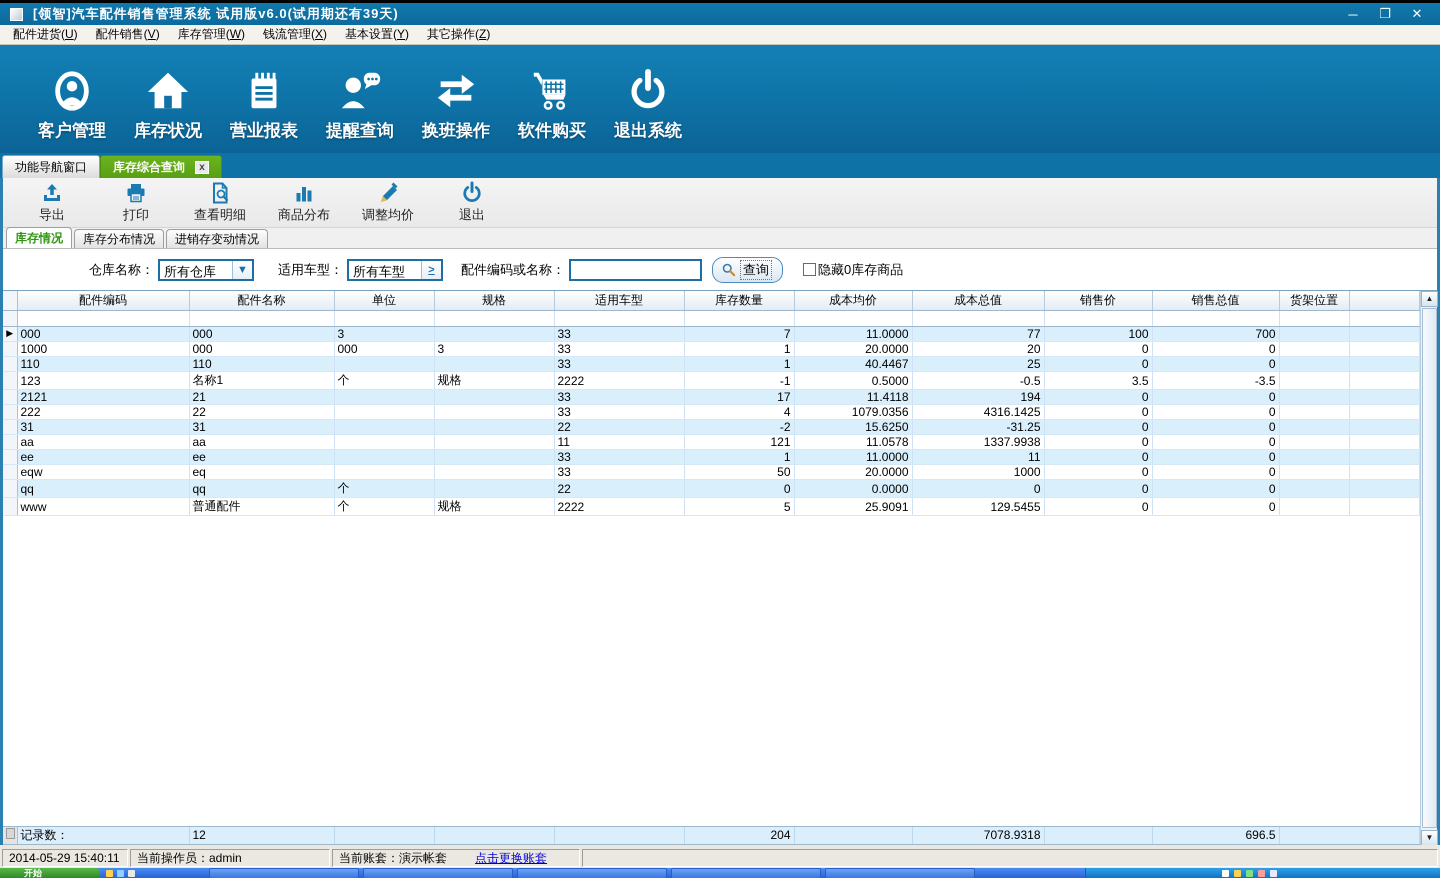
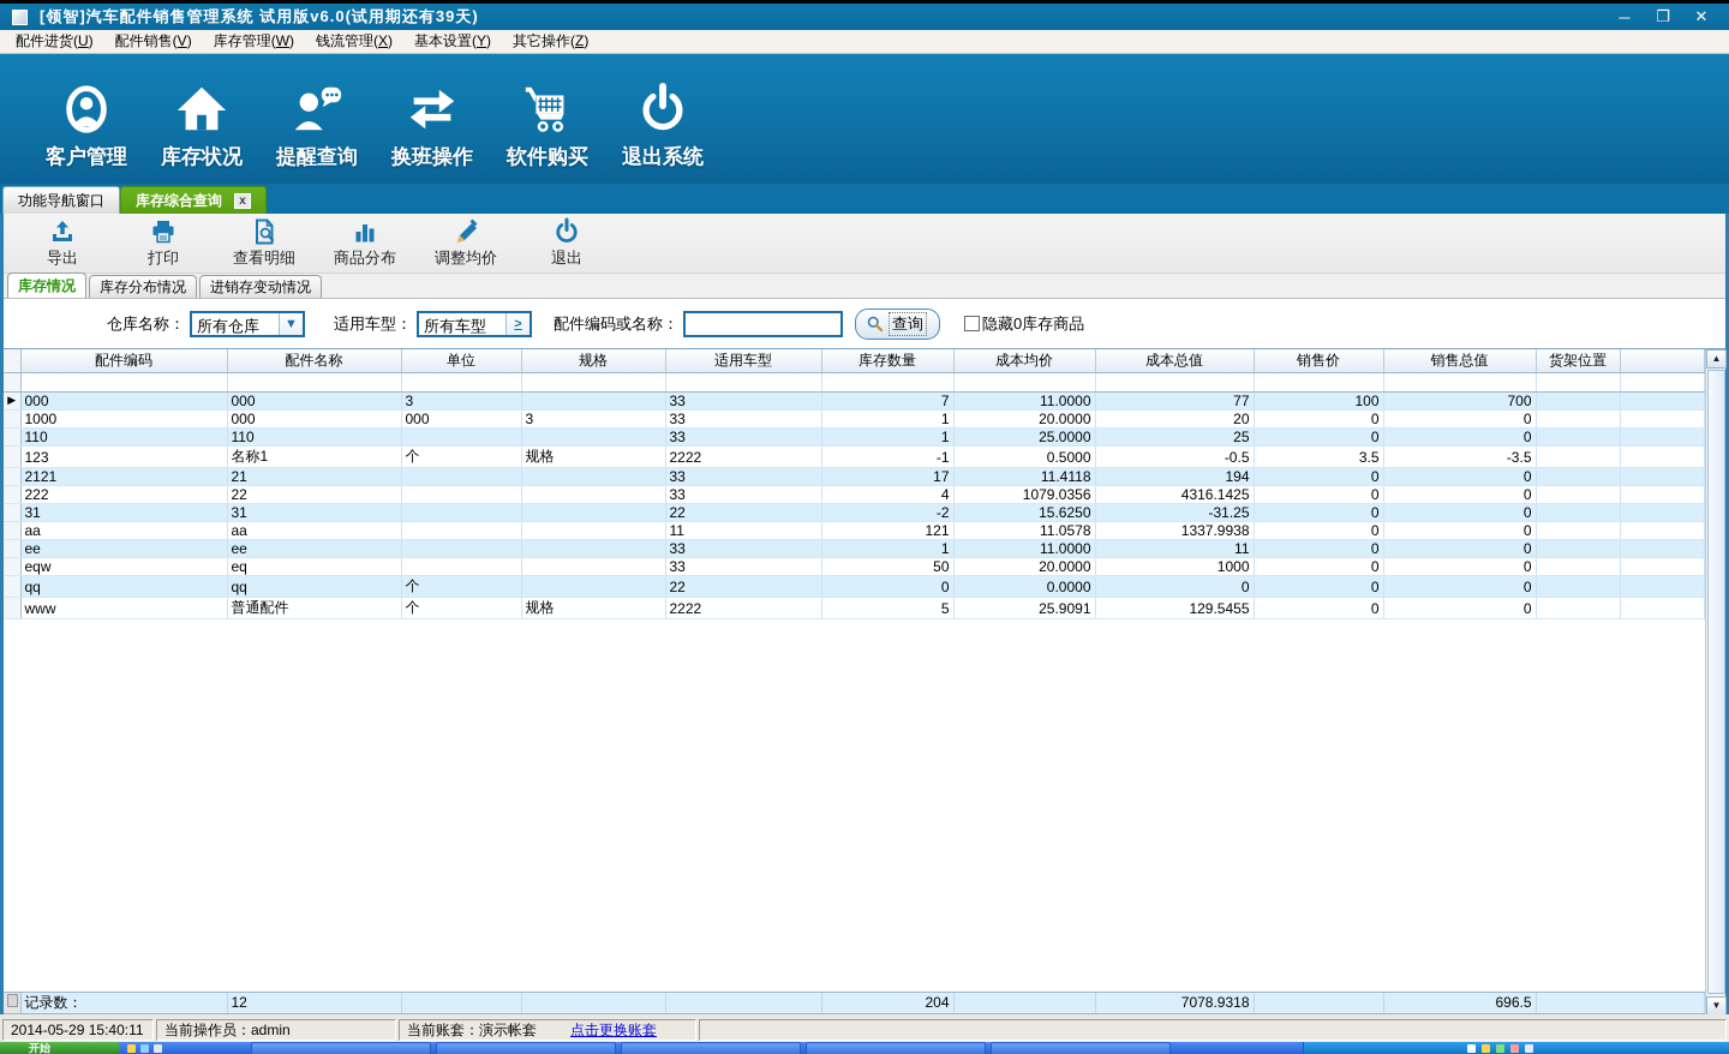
  [领智]汽车配件销售管理系统 试用版v6.0(试用期还有39天)
  ─
  ❐
  ✕
  配件进货(U)
  配件销售(V)
  库存管理(W)
  钱流管理(X)
  基本设置(Y)
  其它操作(Z)
  客户管理
  库存状况
- 营业报表
  提醒查询
  换班操作
  软件购买
  退出系统
  功能导航窗口
  库存综合查询
  x
  导出
  打印
  查看明细
  商品分布
  调整均价
  退出
  库存情况
  库存分布情况
  进销存变动情况
  仓库名称：
  所有仓库
  ▼
  适用车型：
  所有车型
  >
  配件编码或名称：
  查询
  隐藏0库存商品
  	配件编码	配件名称	单位	规格	适用车型	库存数量	成本均价	成本总值	销售价	销售总值	货架位置
  ▶	000	000	3		33	7	11.0000	77	100	700
  	1000	000	000	3	33	1	20.0000	20	0	0
- 	110	110			33	1	40.4467	25	0	0
+ 	110	110			33	1	25.0000	25	0	0
  	123	名称1	个	规格	2222	-1	0.5000	-0.5	3.5	-3.5
  	2121	21			33	17	11.4118	194	0	0
  	222	22			33	4	1079.0356	4316.1425	0	0
  	31	31			22	-2	15.6250	-31.25	0	0
  	aa	aa			11	121	11.0578	1337.9938	0	0
  	ee	ee			33	1	11.0000	11	0	0
  	eqw	eq			33	50	20.0000	1000	0	0
  	qq	qq	个		22	0	0.0000	0	0	0
  	www	普通配件	个	规格	2222	5	25.9091	129.5455	0	0
  	记录数：	12				204		7078.9318		696.5
  ▲
  ▼
  2014-05-29 15:40:11
  当前操作员：
  admin
  当前账套：
  演示帐套
  点击更换账套
  开始
